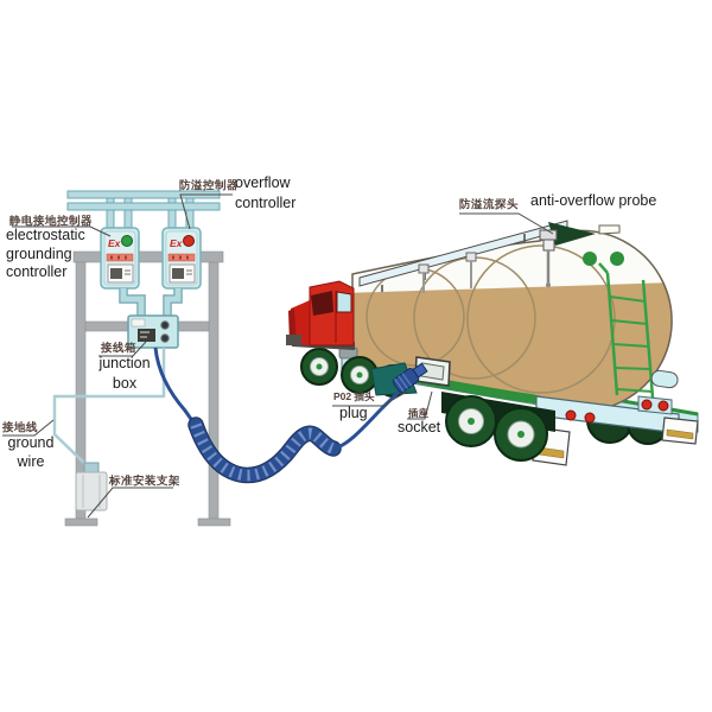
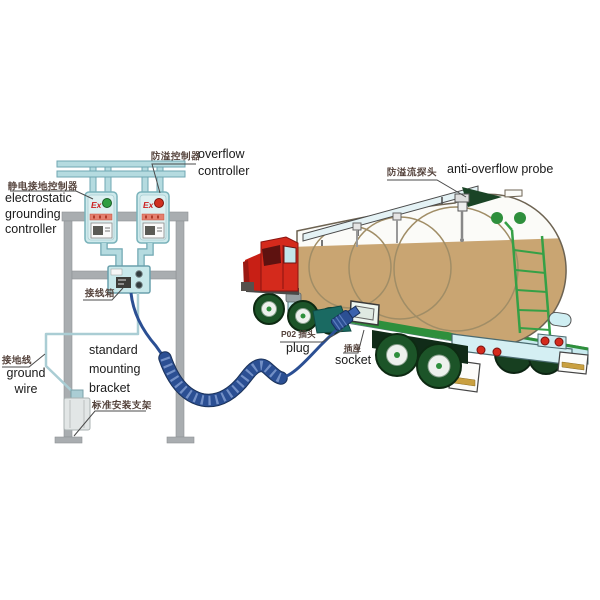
  Ex
  Ex
  静电接地控制器
  electrostatic
  grounding
  controller
  防溢控制器
  overflow
  controller
  防溢流探头
  anti-overflow probe
  接线箱
- junction
- box
  接地线
  ground
  wire
+ standard
+ mounting
+ bracket
  标准安装支架
  P02 插头
  plug
  插座
  socket
